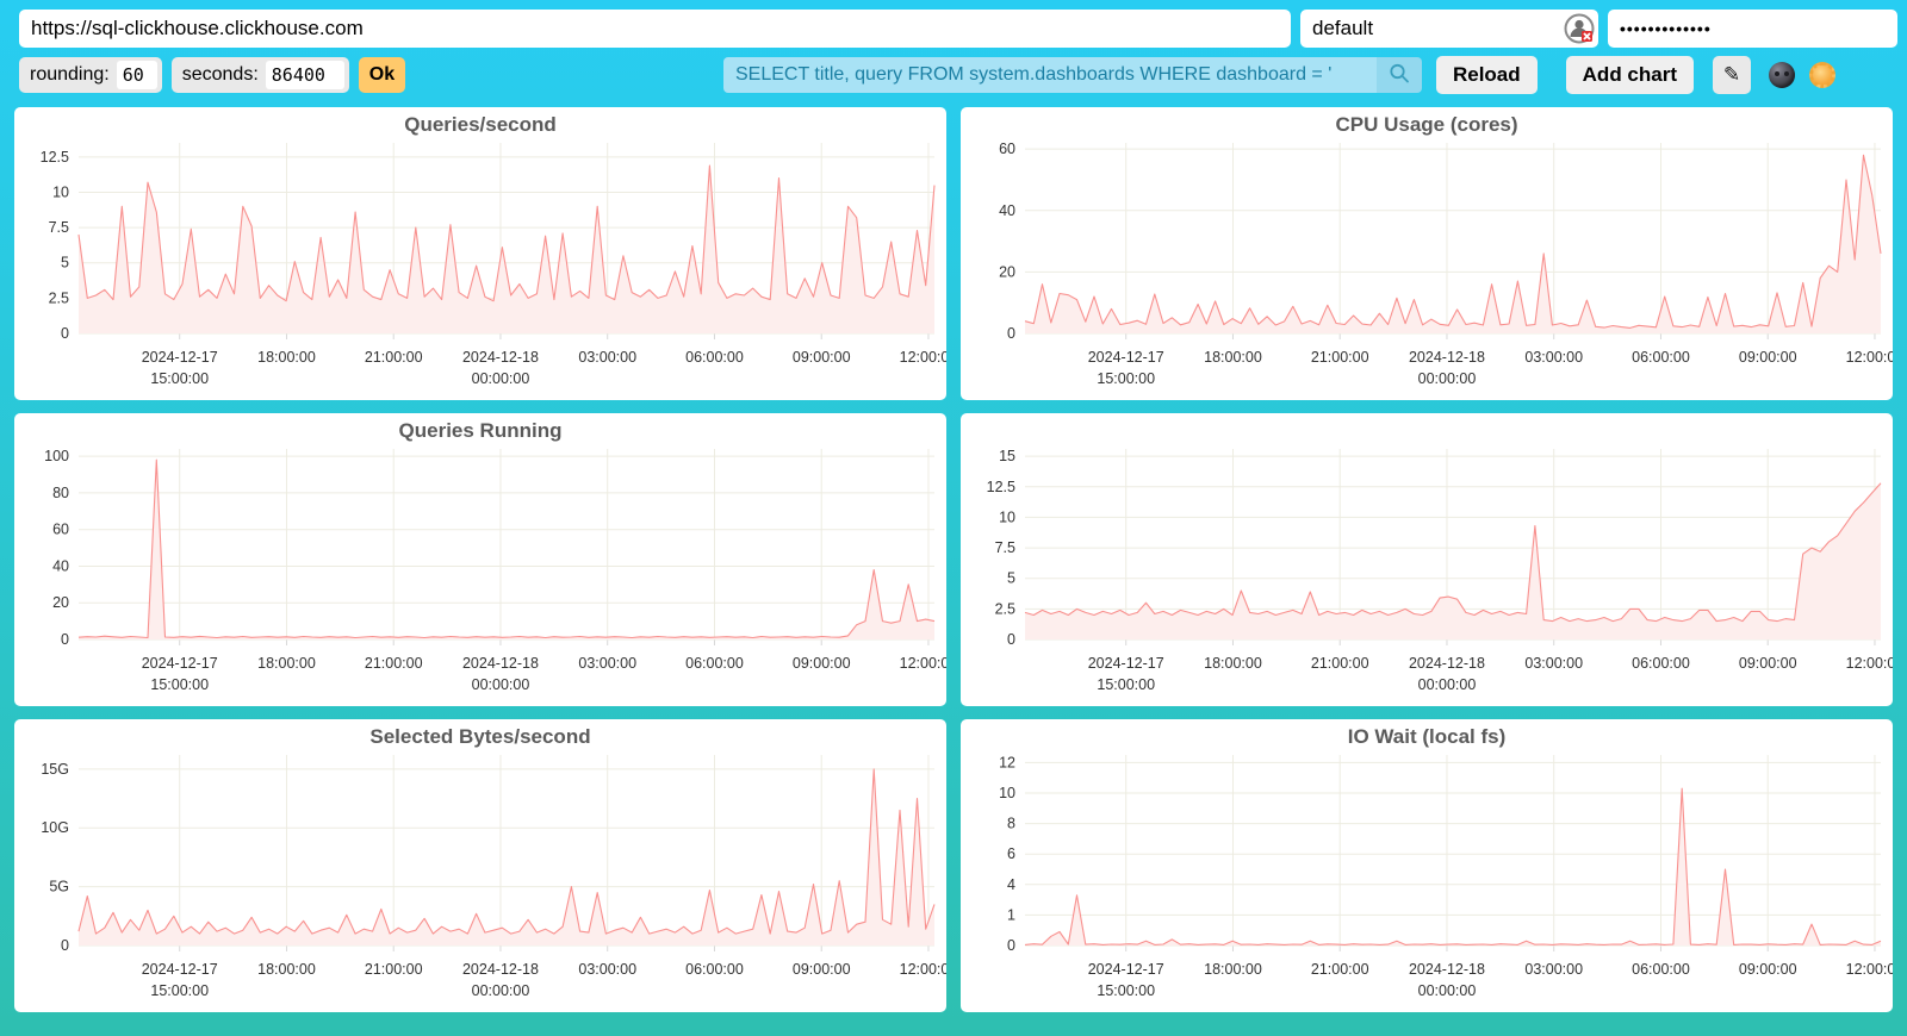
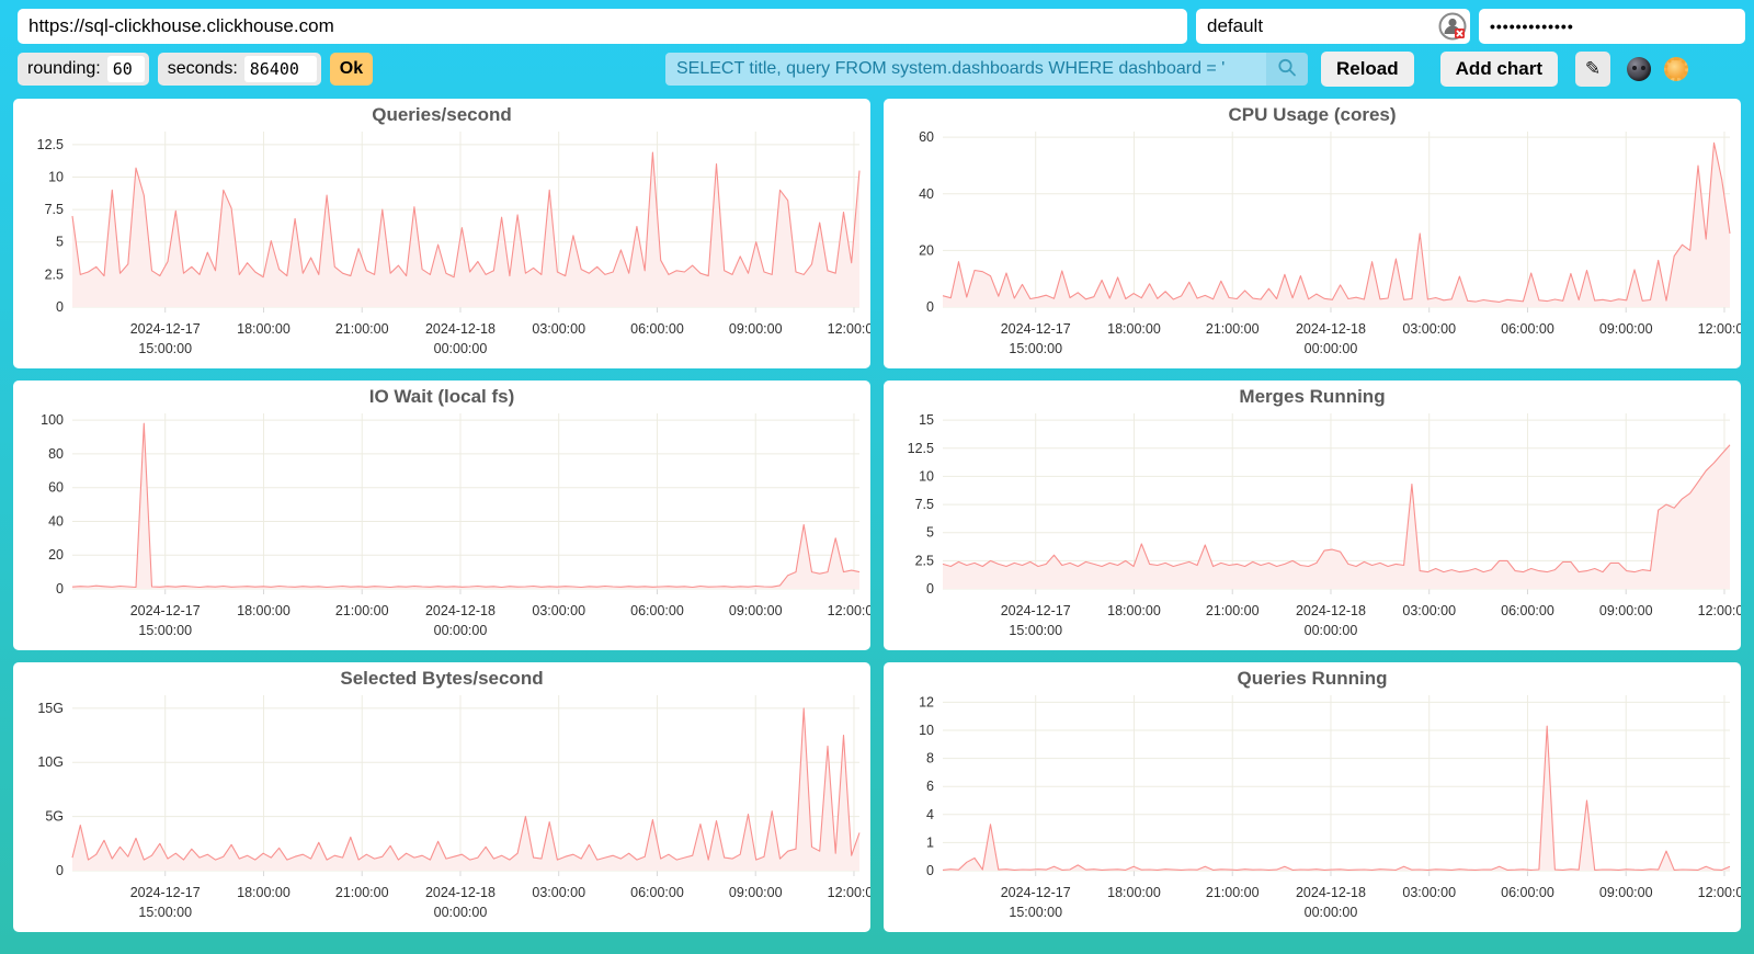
  https://sql-clickhouse.clickhouse.com
  default
  •••••••••••••
  rounding:
  60
  seconds:
  86400
  Ok
  SELECT title, query FROM system.dashboards WHERE dashboard = '
  Reload
  Add chart
  ✎
  Queries/second
  2024-12-17
  15:00:00
  18:00:00
  21:00:00
  2024-12-18
  00:00:00
  03:00:00
  06:00:00
  09:00:00
  12:00:0
  0
  2.5
  5
  7.5
  10
  12.5
  CPU Usage (cores)
  2024-12-17
  15:00:00
  18:00:00
  21:00:00
  2024-12-18
  00:00:00
  03:00:00
  06:00:00
  09:00:00
  12:00:0
  0
  20
  40
  60
- Queries Running
+ IO Wait (local fs)
  2024-12-17
  15:00:00
  18:00:00
  21:00:00
  2024-12-18
  00:00:00
  03:00:00
  06:00:00
  09:00:00
  12:00:0
  0
  20
  40
  60
  80
  100
+ Merges Running
  2024-12-17
  15:00:00
  18:00:00
  21:00:00
  2024-12-18
  00:00:00
  03:00:00
  06:00:00
  09:00:00
  12:00:0
  0
  2.5
  5
  7.5
  10
  12.5
  15
  Selected Bytes/second
  2024-12-17
  15:00:00
  18:00:00
  21:00:00
  2024-12-18
  00:00:00
  03:00:00
  06:00:00
  09:00:00
  12:00:0
  0
  5G
  10G
  15G
- IO Wait (local fs)
+ Queries Running
  2024-12-17
  15:00:00
  18:00:00
  21:00:00
  2024-12-18
  00:00:00
  03:00:00
  06:00:00
  09:00:00
  12:00:0
  0
  1
  4
  6
  8
  10
  12
